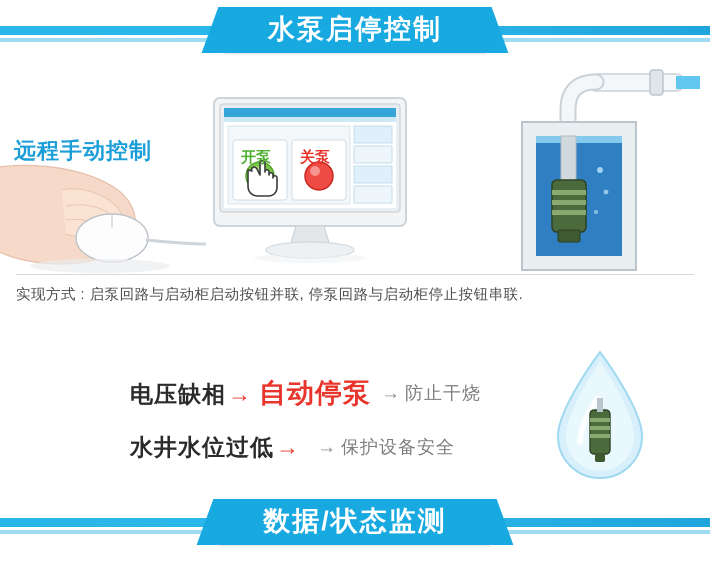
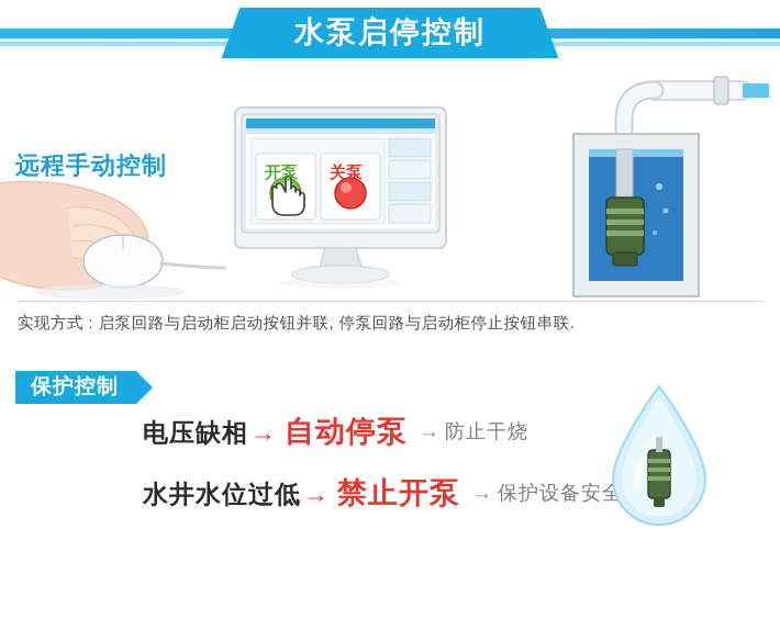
  水泵启停控制
  远程手动控制
  开泵
  关泵
  实现方式 : 启泵回路与启动柜启动按钮并联, 停泵回路与启动柜停止按钮串联.
+ 保护控制
  电压缺相
  →
  自动停泵
  →
  防止干烧
  水井水位过低
  →
+ 禁止开泵
  →
  保护设备安全
- 数据/状态监测
